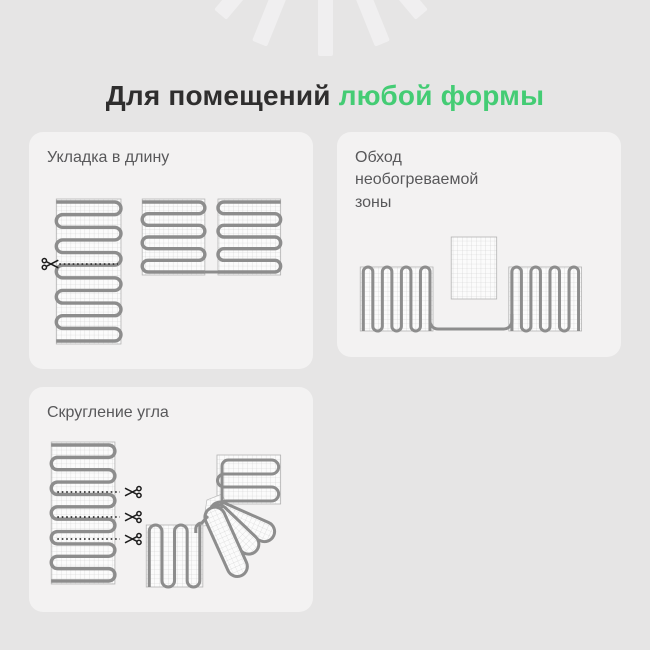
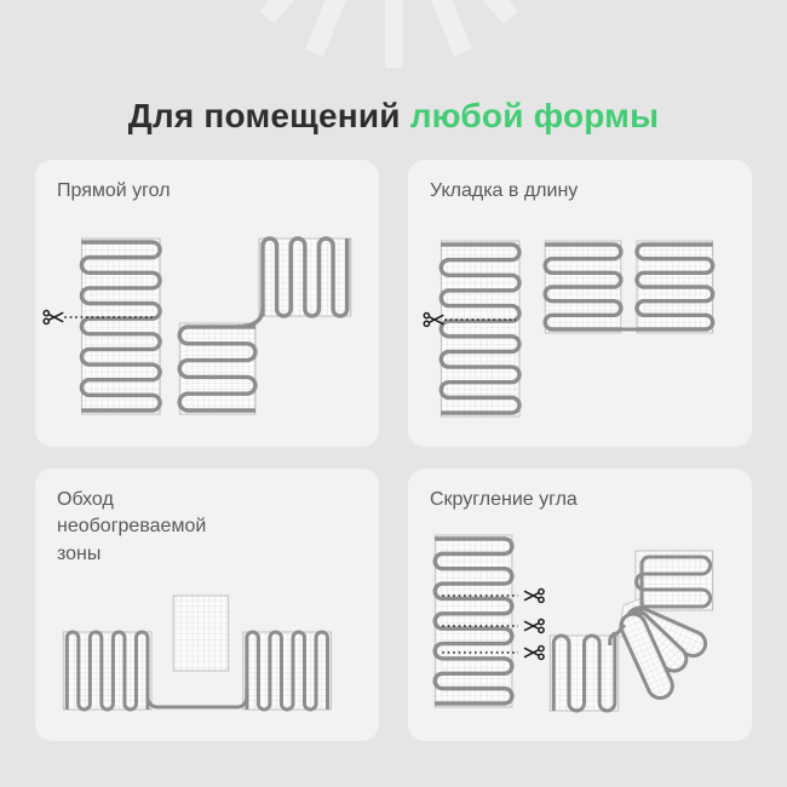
  Для помещений любой формы
+ Прямой угол
  Укладка в длину
  Обход
  необогреваемой
  зоны
  Скругление угла
